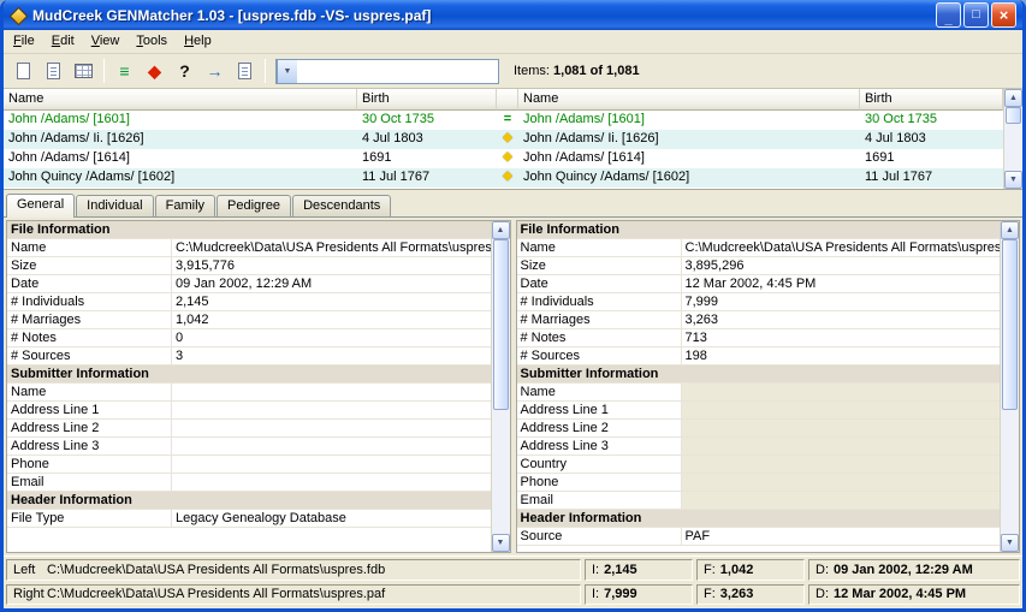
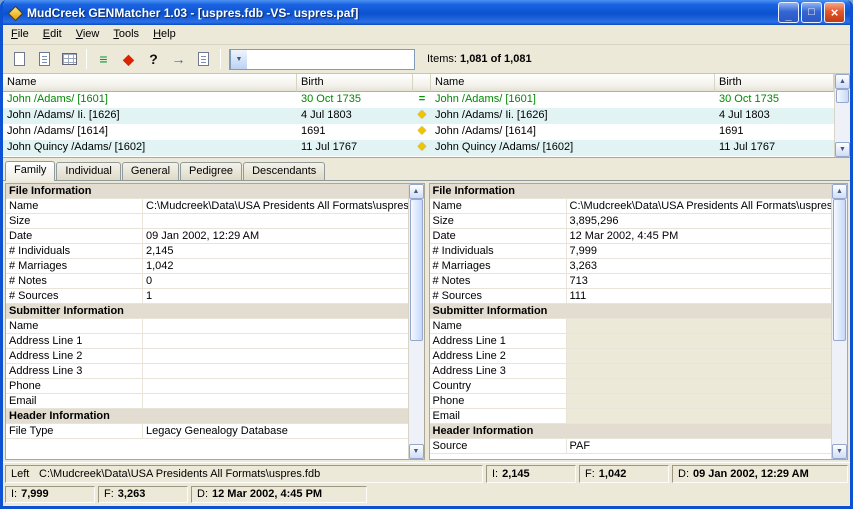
  MudCreek GENMatcher 1.03 - [uspres.fdb -VS- uspres.paf]
  _
  □
  ×
  File
  Edit
  View
  Tools
  Help
  ≡
  ◆
  ?
  →
  Items: 1,081 of 1,081
  Name
  Birth
  Name
  Birth
  John /Adams/ [1601]
  30 Oct 1735
  =
  John /Adams/ [1601]
  30 Oct 1735
  John /Adams/ Ii. [1626]
  4 Jul 1803
  ◆
  John /Adams/ Ii. [1626]
  4 Jul 1803
  John /Adams/ [1614]
  1691
  ◆
  John /Adams/ [1614]
  1691
  John Quincy /Adams/ [1602]
  11 Jul 1767
  ◆
  John Quincy /Adams/ [1602]
  11 Jul 1767
- General
+ Family
  Individual
- Family
+ General
  Pedigree
  Descendants
  File Information
  Name
  C:\Mudcreek\Data\USA Presidents All Formats\uspres
  Size
- 3,915,776
  Date
  09 Jan 2002, 12:29 AM
  # Individuals
  2,145
  # Marriages
  1,042
  # Notes
  0
  # Sources
- 3
+ 1
  Submitter Information
  Name
  Address Line 1
  Address Line 2
  Address Line 3
  Phone
  Email
  Header Information
  File Type
  Legacy Genealogy Database
  File Information
  Name
  C:\Mudcreek\Data\USA Presidents All Formats\uspres
  Size
  3,895,296
  Date
  12 Mar 2002, 4:45 PM
  # Individuals
  7,999
  # Marriages
  3,263
  # Notes
  713
  # Sources
- 198
+ 111
  Submitter Information
  Name
  Address Line 1
  Address Line 2
  Address Line 3
  Country
  Phone
  Email
  Header Information
  Source
  PAF
  Left
  C:\Mudcreek\Data\USA Presidents All Formats\uspres.fdb
  I:
  2,145
  F:
  1,042
  D:
  09 Jan 2002, 12:29 AM
- Right
- C:\Mudcreek\Data\USA Presidents All Formats\uspres.paf
  I:
  7,999
  F:
  3,263
  D:
  12 Mar 2002, 4:45 PM
